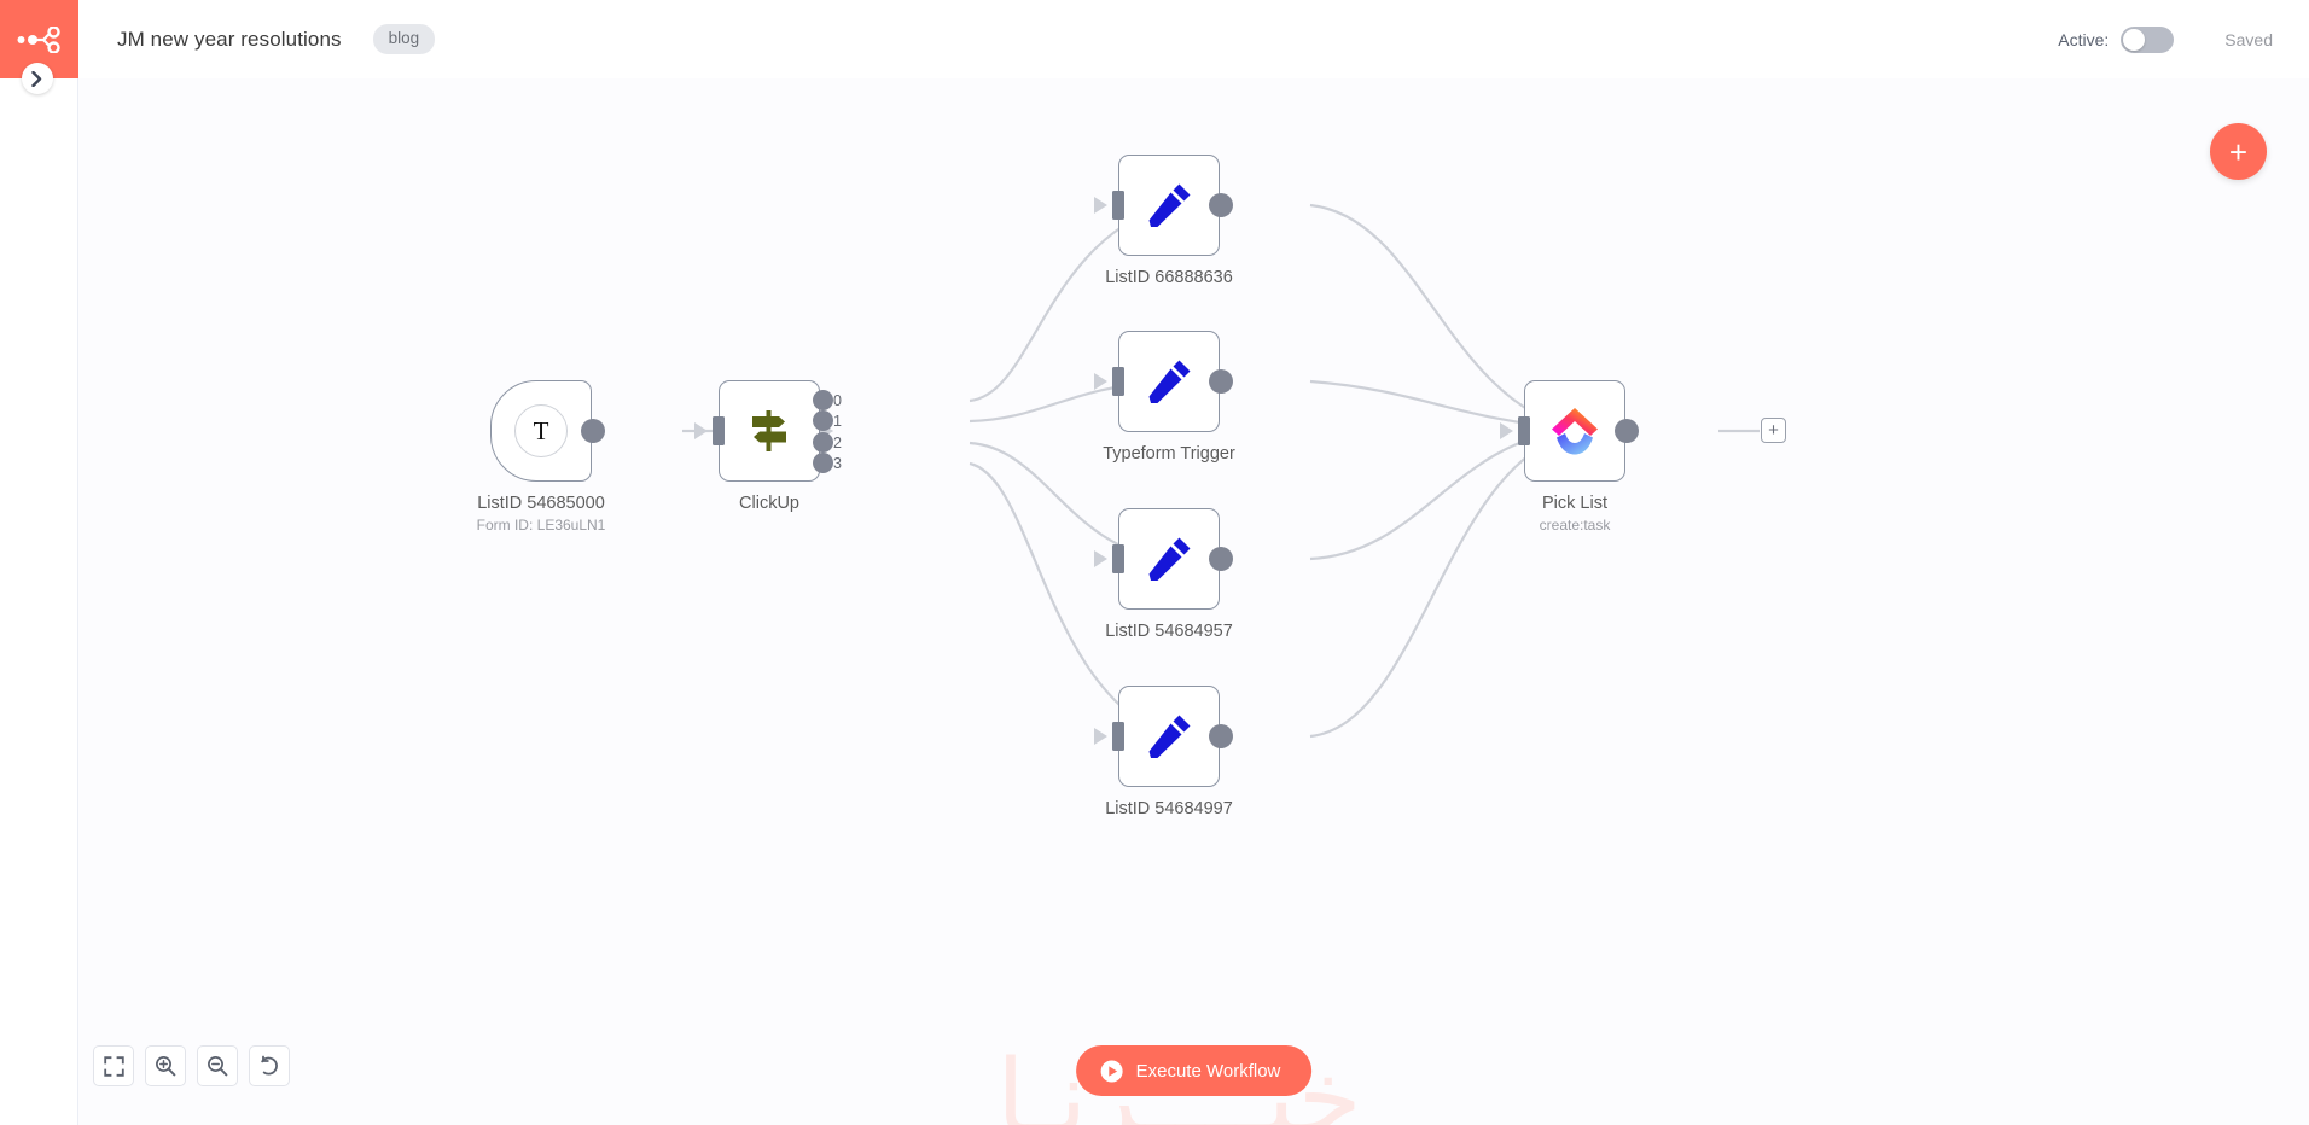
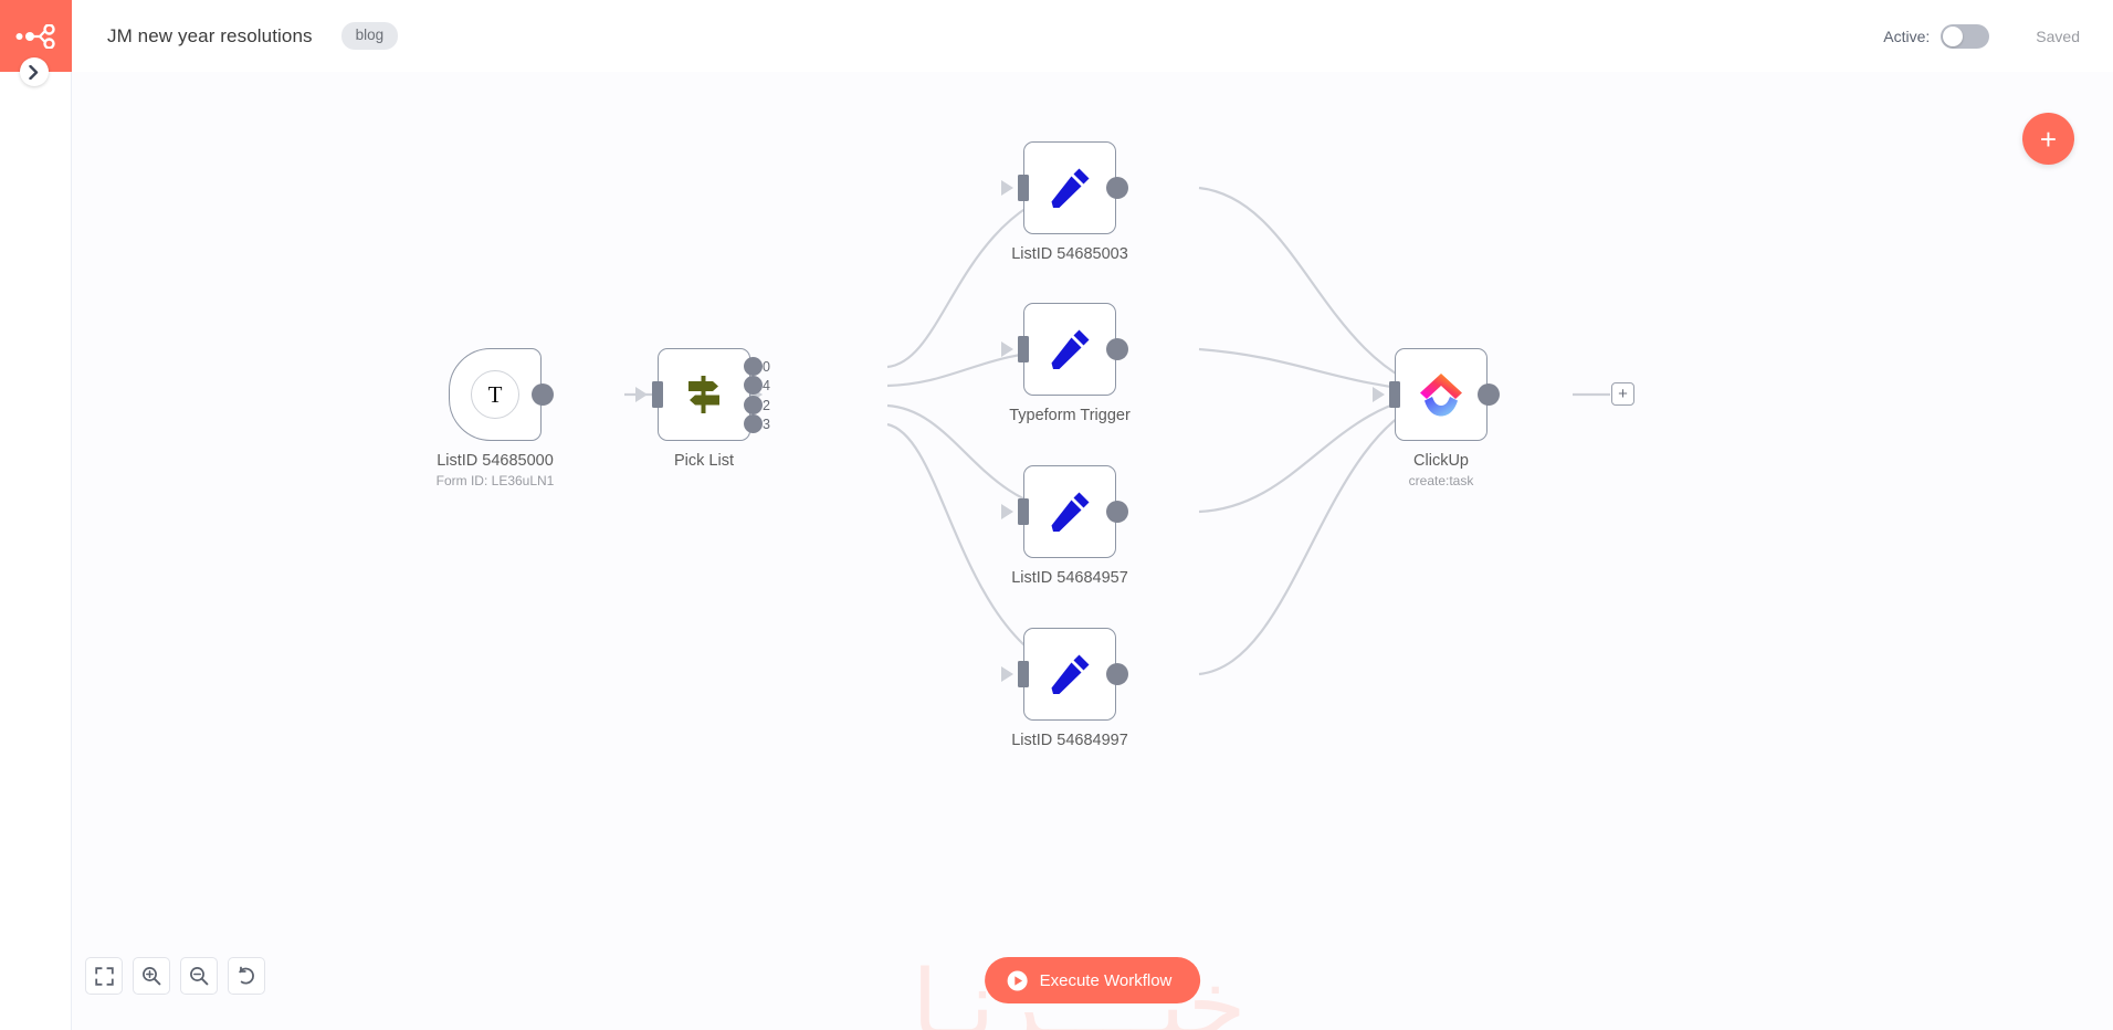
  JM new year resolutions
  blog
  Active:
  Saved
  خبــــرنا
  T
  ListID 54685000
  Form ID: LE36uLN1
  0
- 1
+ 4
  2
  3
- ClickUp
+ Pick List
- ListID 66888636
+ ListID 54685003
  Typeform Trigger
  ListID 54684957
  ListID 54684997
- Pick List
+ ClickUp
  create:task
  +
  +
  Execute Workflow
